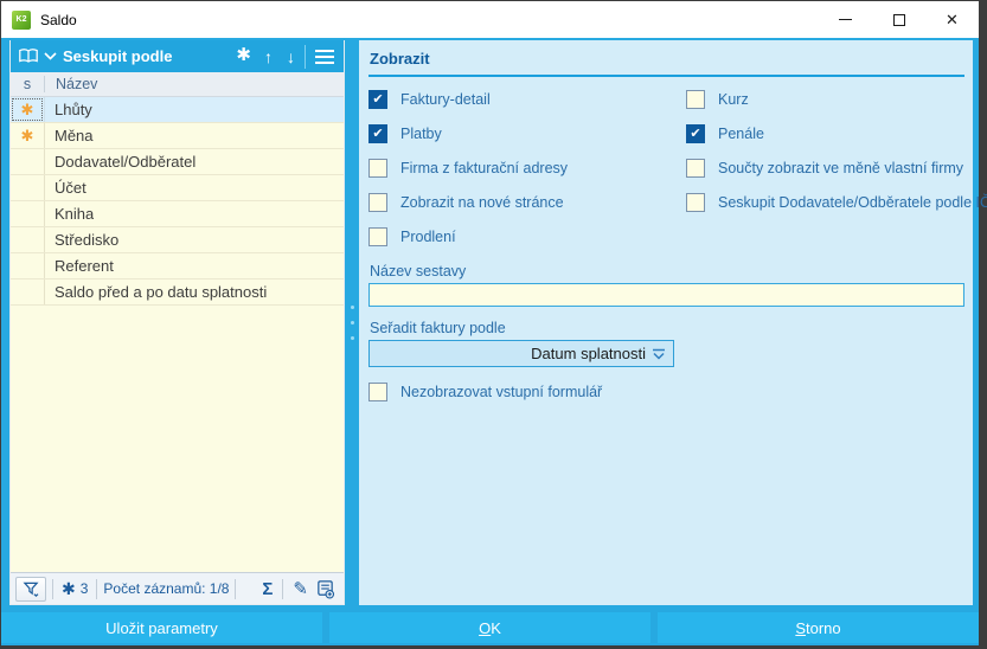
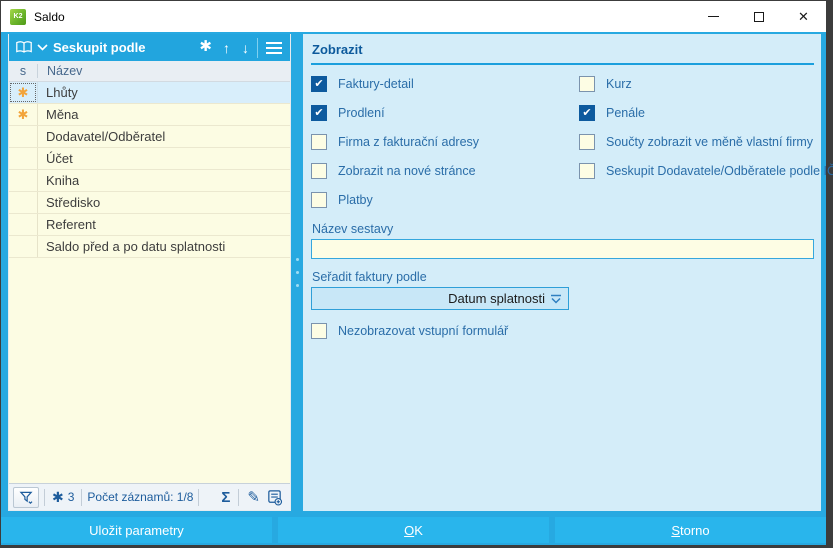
  Saldo
  ✕
  Seskupit podle
  ✱
  ↑
  ↓
  s
  Název
  ✱
  Lhůty
  ✱
  Měna
  Dodavatel/Odběratel
  Účet
  Kniha
  Středisko
  Referent
  Saldo před a po datu splatnosti
  ✱
  3
  Počet záznamů: 1/8
  Σ
  ✎
  Zobrazit
  ✔
  Faktury-detail
  ✔
- Platby
+ Prodlení
  Firma z fakturační adresy
  Zobrazit na nové stránce
- Prodlení
+ Platby
  Kurz
  ✔
  Penále
  Součty zobrazit ve měně vlastní firmy
  Seskupit Dodavatele/Odběratele podle IČ
  Název sestavy
  Seřadit faktury podle
  Datum splatnosti
  Nezobrazovat vstupní formulář
  Uložit parametry
  OK
  Storno
